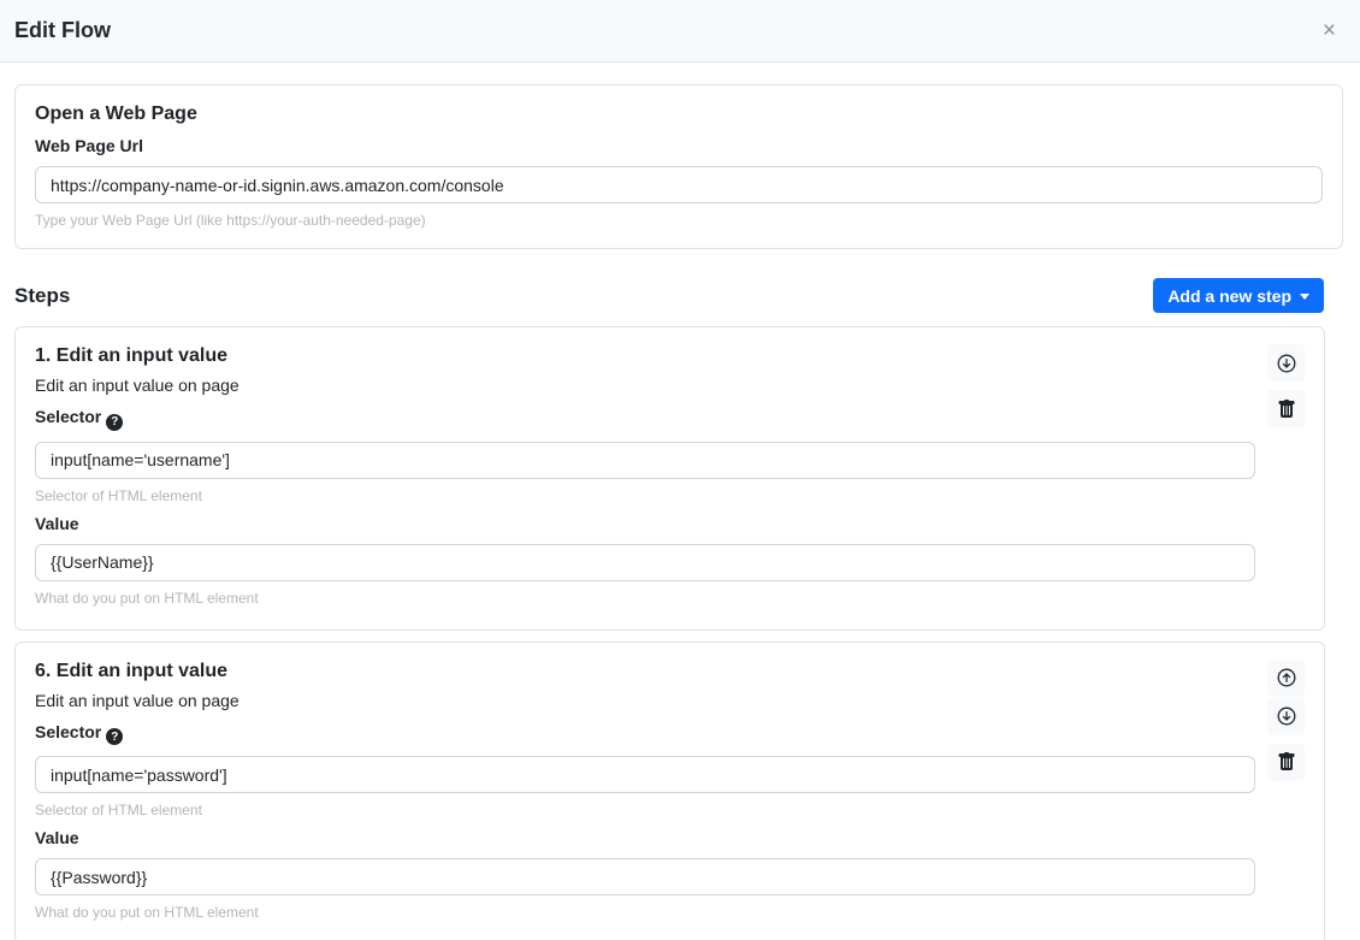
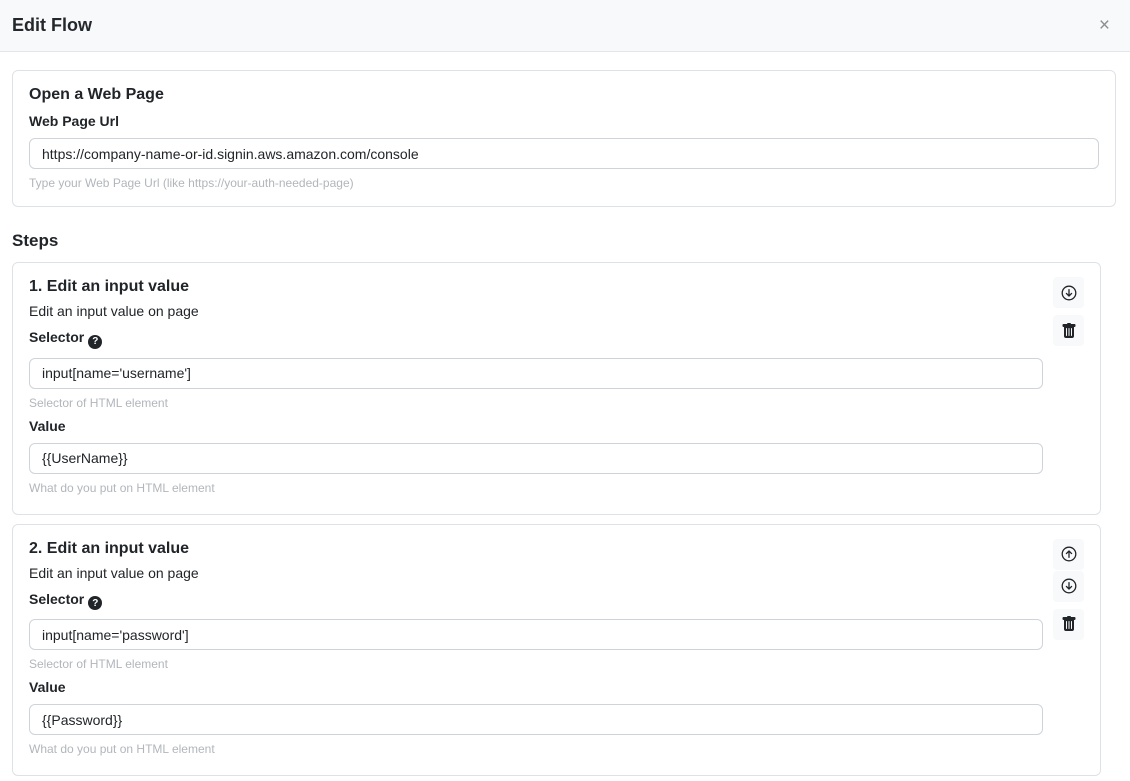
  Edit Flow
  ×
  Open a Web Page
  Web Page Url
  https://company-name-or-id.signin.aws.amazon.com/console
  Type your Web Page Url (like https://your-auth-needed-page)
  Steps
- Add a new step
  1. Edit an input value
  Edit an input value on page
  Selector ?
  input[name='username']
  Selector of HTML element
  Value
  {{UserName}}
  What do you put on HTML element
- 6. Edit an input value
+ 2. Edit an input value
  Edit an input value on page
  Selector ?
  input[name='password']
  Selector of HTML element
  Value
  {{Password}}
  What do you put on HTML element
